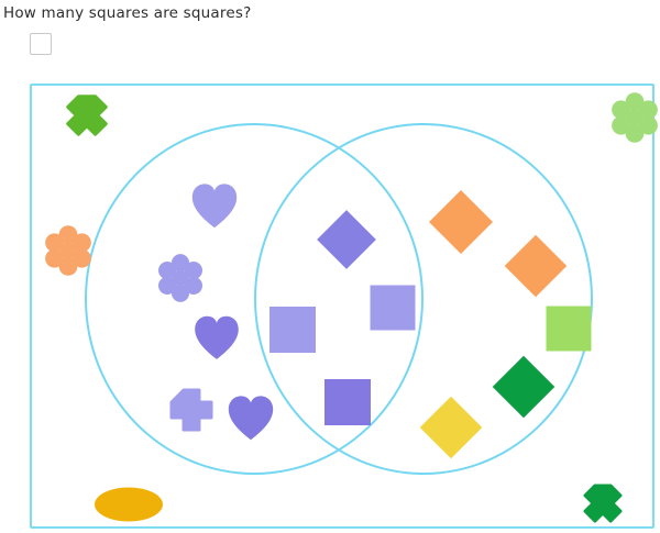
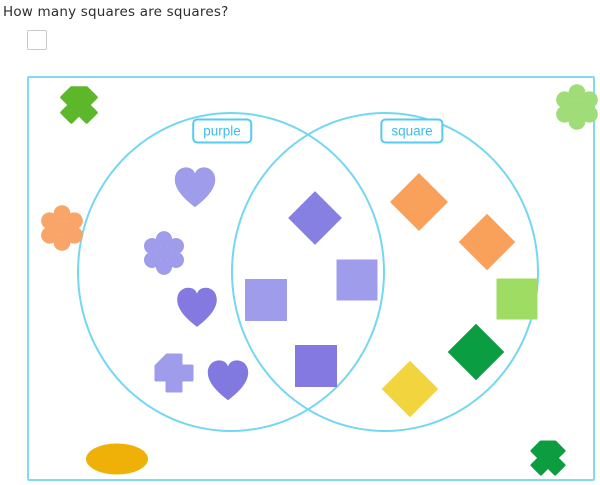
  How many squares are squares?
+ purple
+ square
